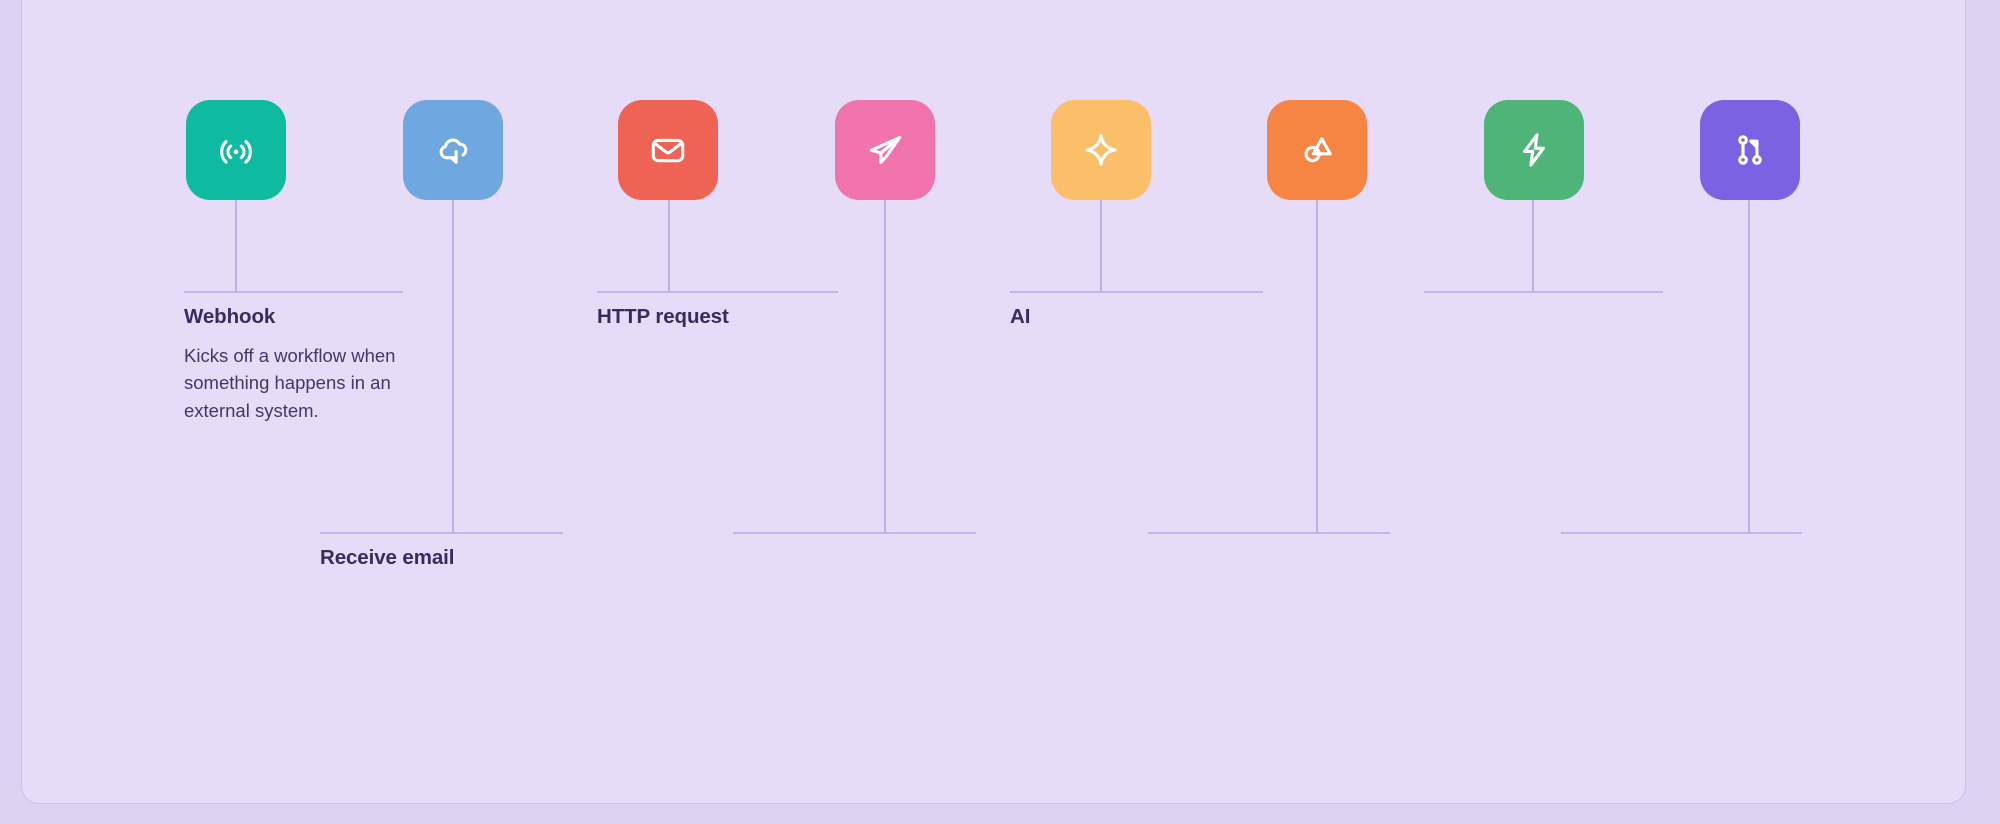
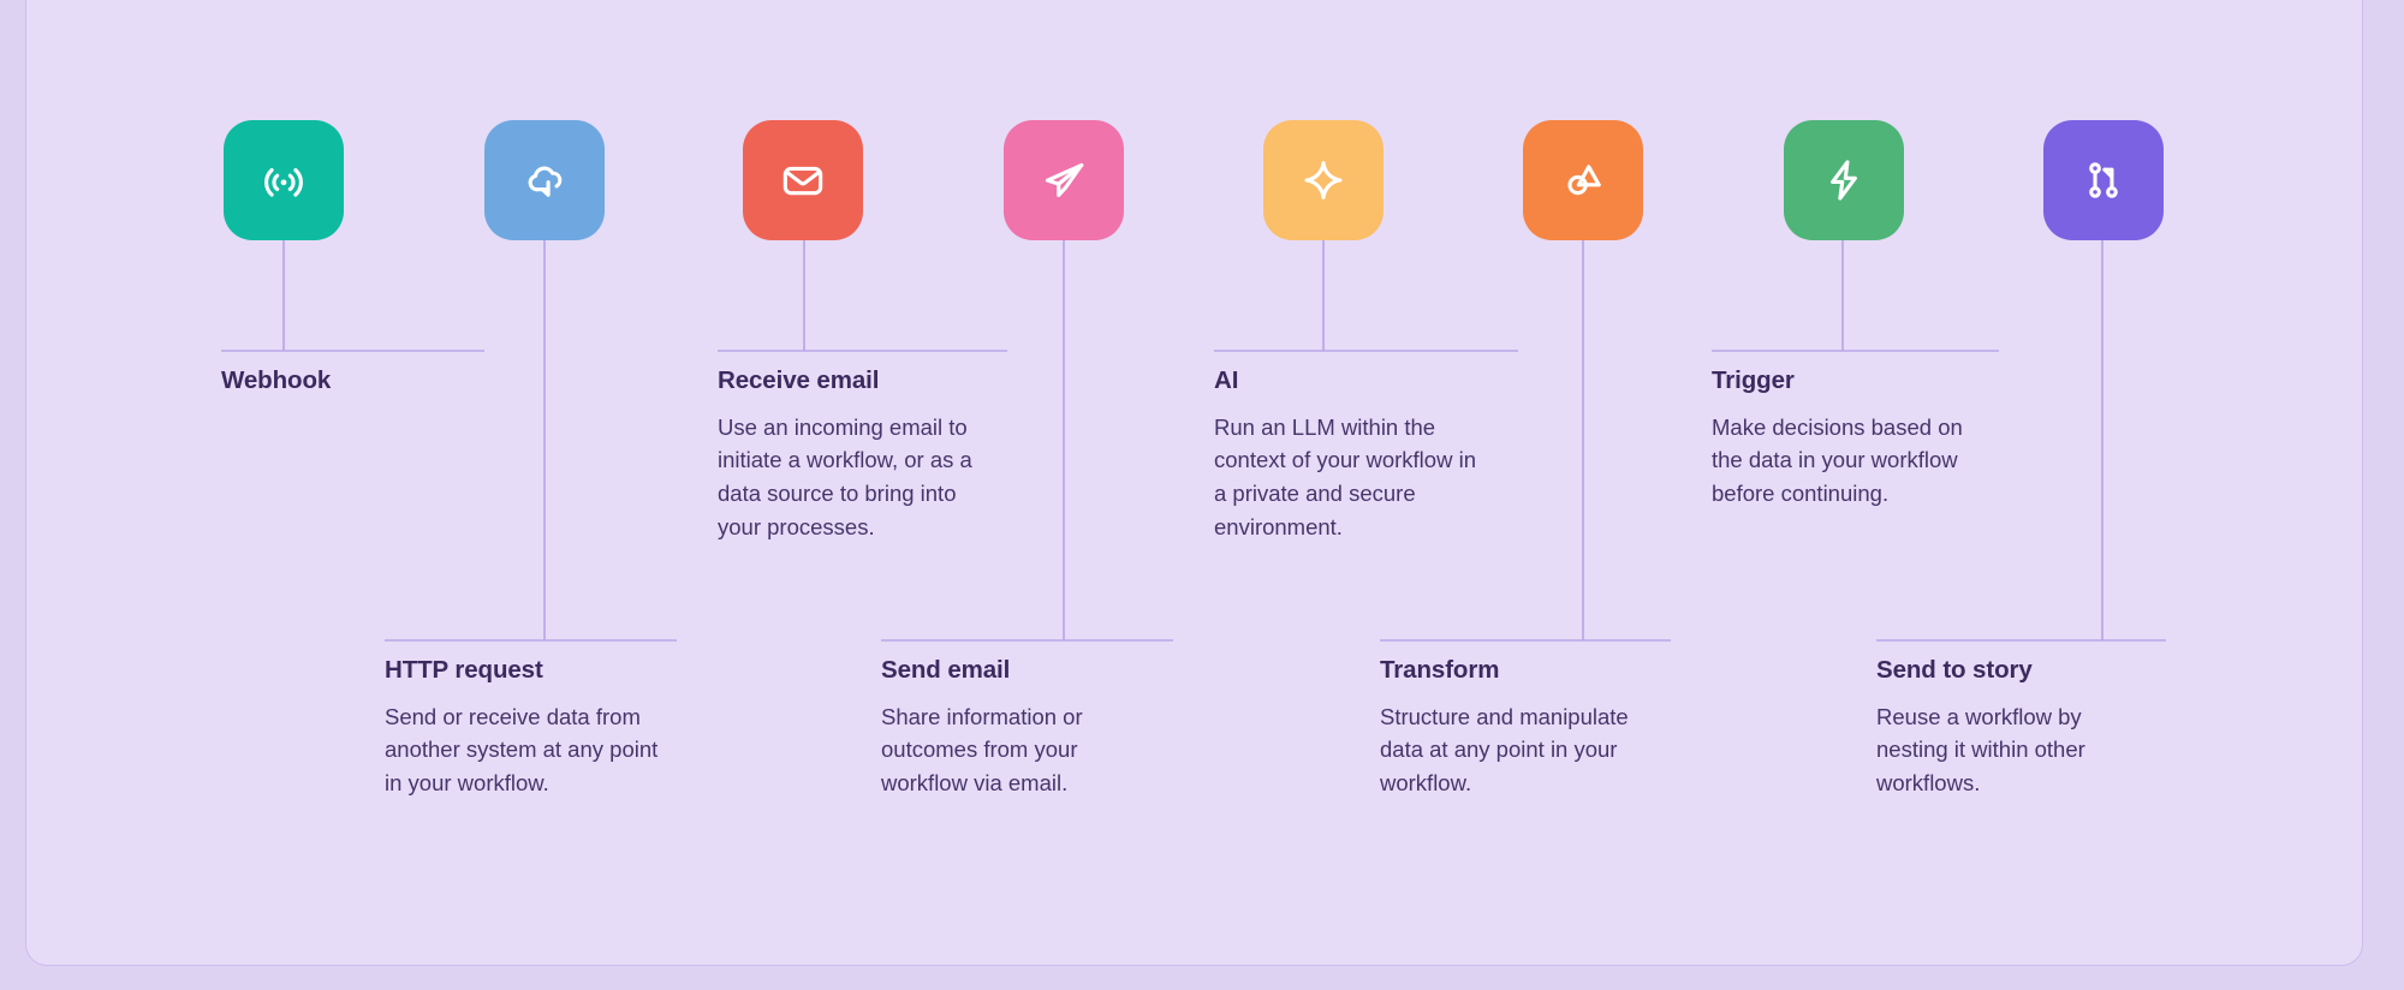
  Webhook
- Kicks off a workflow when something happens in an external system.
- Receive email
+ HTTP request
+ Send or receive data from another system at any point in your workflow.
- HTTP request
+ Receive email
+ Use an incoming email to initiate a workflow, or as a data source to bring into your processes.
+ Send email
+ Share information or outcomes from your workflow via email.
  AI
+ Run an LLM within the context of your workflow in a private and secure environment.
+ Transform
+ Structure and manipulate data at any point in your workflow.
+ Trigger
+ Make decisions based on the data in your workflow before continuing.
+ Send to story
+ Reuse a workflow by nesting it within other workflows.
